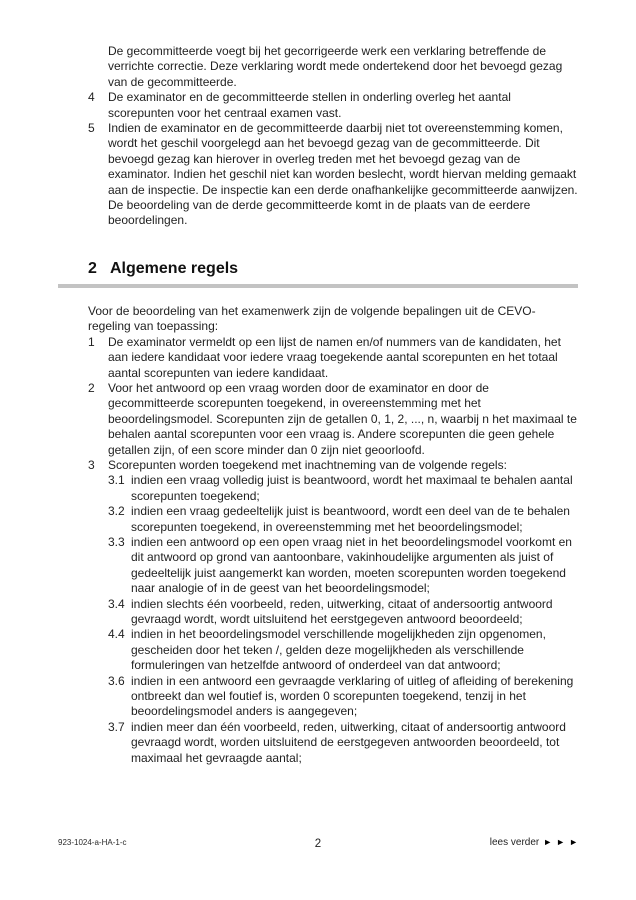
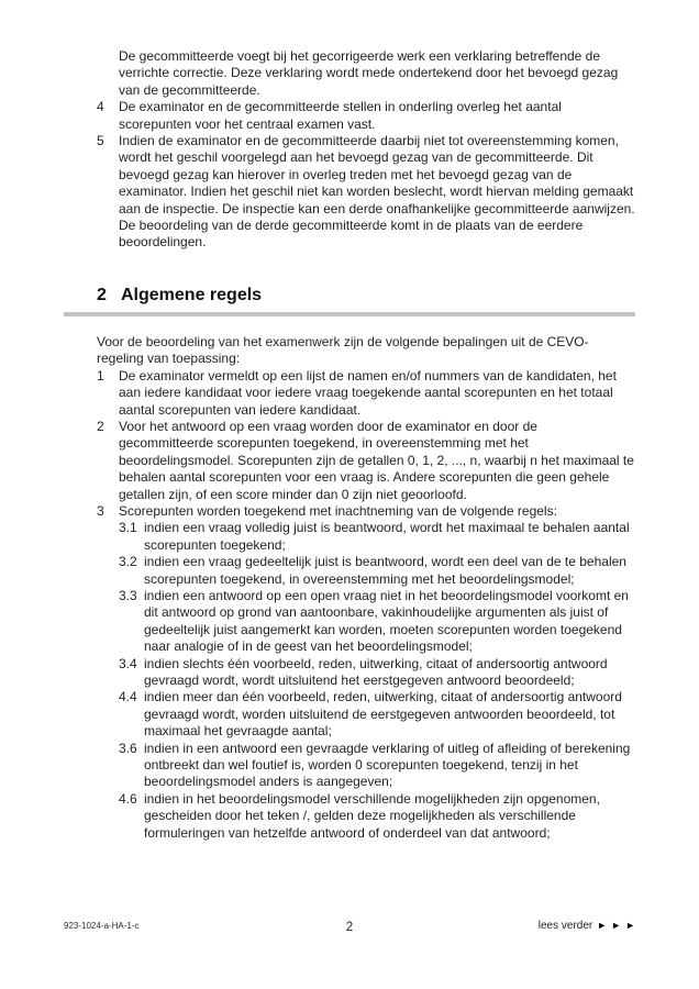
  De gecommitteerde voegt bij het gecorrigeerde werk een verklaring betreffende de verrichte correctie. Deze verklaring wordt mede ondertekend door het bevoegd gezag van de gecommitteerde.
  4
  De examinator en de gecommitteerde stellen in onderling overleg het aantal scorepunten voor het centraal examen vast.
  5
  Indien de examinator en de gecommitteerde daarbij niet tot overeenstemming komen, wordt het geschil voorgelegd aan het bevoegd gezag van de gecommitteerde. Dit bevoegd gezag kan hierover in overleg treden met het bevoegd gezag van de examinator. Indien het geschil niet kan worden beslecht, wordt hiervan melding gemaakt aan de inspectie. De inspectie kan een derde onafhankelijke gecommitteerde aanwijzen. De beoordeling van de derde gecommitteerde komt in de plaats van de eerdere beoordelingen.
  2
  Algemene regels
  Voor de beoordeling van het examenwerk zijn de volgende bepalingen uit de CEVO-regeling van toepassing:
  1
  De examinator vermeldt op een lijst de namen en/of nummers van de kandidaten, het aan iedere kandidaat voor iedere vraag toegekende aantal scorepunten en het totaal aantal scorepunten van iedere kandidaat.
  2
  Voor het antwoord op een vraag worden door de examinator en door de gecommitteerde scorepunten toegekend, in overeenstemming met het beoordelingsmodel. Scorepunten zijn de getallen 0, 1, 2, ..., n, waarbij n het maximaal te behalen aantal scorepunten voor een vraag is. Andere scorepunten die geen gehele getallen zijn, of een score minder dan 0 zijn niet geoorloofd.
  3
  Scorepunten worden toegekend met inachtneming van de volgende regels:
  3.1
  indien een vraag volledig juist is beantwoord, wordt het maximaal te behalen aantal scorepunten toegekend;
  3.2
  indien een vraag gedeeltelijk juist is beantwoord, wordt een deel van de te behalen scorepunten toegekend, in overeenstemming met het beoordelingsmodel;
  3.3
  indien een antwoord op een open vraag niet in het beoordelingsmodel voorkomt en dit antwoord op grond van aantoonbare, vakinhoudelijke argumenten als juist of gedeeltelijk juist aangemerkt kan worden, moeten scorepunten worden toegekend naar analogie of in de geest van het beoordelingsmodel;
  3.4
  indien slechts één voorbeeld, reden, uitwerking, citaat of andersoortig antwoord gevraagd wordt, wordt uitsluitend het eerstgegeven antwoord beoordeeld;
  4.4
- indien in het beoordelingsmodel verschillende mogelijkheden zijn opgenomen, gescheiden door het teken /, gelden deze mogelijkheden als verschillende formuleringen van hetzelfde antwoord of onderdeel van dat antwoord;
+ indien meer dan één voorbeeld, reden, uitwerking, citaat of andersoortig antwoord gevraagd wordt, worden uitsluitend de eerstgegeven antwoorden beoordeeld, tot maximaal het gevraagde aantal;
  3.6
  indien in een antwoord een gevraagde verklaring of uitleg of afleiding of berekening ontbreekt dan wel foutief is, worden 0 scorepunten toegekend, tenzij in het beoordelingsmodel anders is aangegeven;
- 3.7
+ 4.6
- indien meer dan één voorbeeld, reden, uitwerking, citaat of andersoortig antwoord gevraagd wordt, worden uitsluitend de eerstgegeven antwoorden beoordeeld, tot maximaal het gevraagde aantal;
+ indien in het beoordelingsmodel verschillende mogelijkheden zijn opgenomen, gescheiden door het teken /, gelden deze mogelijkheden als verschillende formuleringen van hetzelfde antwoord of onderdeel van dat antwoord;
  923-1024-a-HA-1-c
  2
  lees verder ► ► ►
